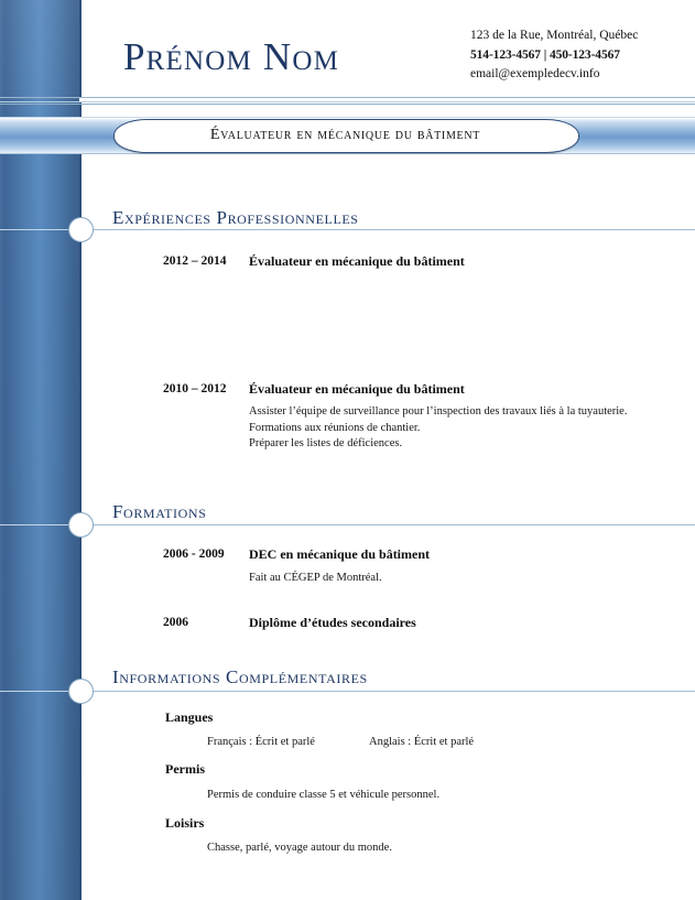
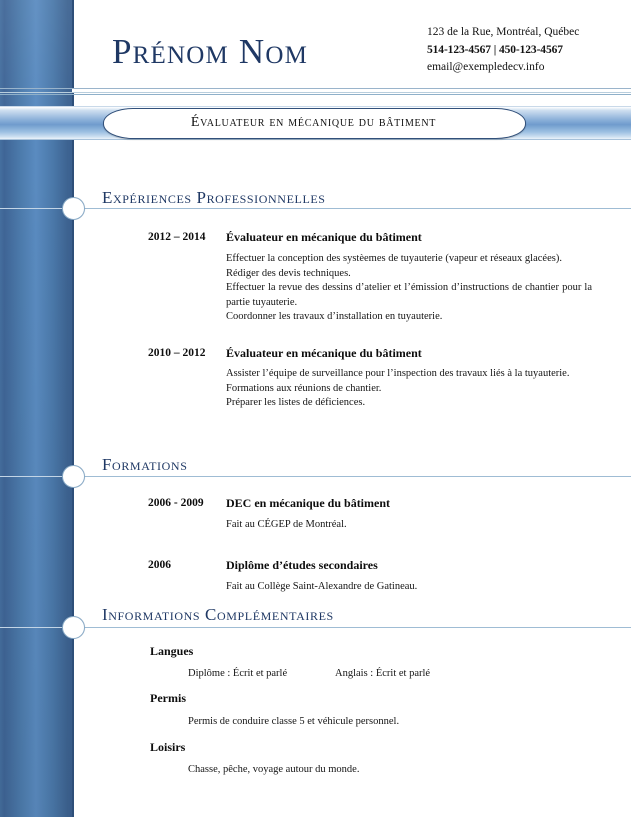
  Prénom Nom
  123 de la Rue, Montréal, Québec
  514-123-4567 | 450-123-4567
  email@exempledecv.info
  Évaluateur en mécanique du bâtiment
  Expériences Professionnelles
  2012 – 2014
  Évaluateur en mécanique du bâtiment
+ Effectuer la conception des systèemes de tuyauterie (vapeur et réseaux glacées).
+ Rédiger des devis techniques.
+ Effectuer la revue des dessins d’atelier et l’émission d’instructions de chantier pour la partie tuyauterie.
+ Coordonner les travaux d’installation en tuyauterie.
  2010 – 2012
  Évaluateur en mécanique du bâtiment
  Assister l’équipe de surveillance pour l’inspection des travaux liés à la tuyauterie.
  Formations aux réunions de chantier.
  Préparer les listes de déficiences.
  Formations
  2006 - 2009
  DEC en mécanique du bâtiment
  Fait au CÉGEP de Montréal.
  2006
  Diplôme d’études secondaires
+ Fait au Collège Saint-Alexandre de Gatineau.
  Informations Complémentaires
  Langues
- Français : Écrit et parlé
+ Diplôme : Écrit et parlé
  Anglais : Écrit et parlé
  Permis
  Permis de conduire classe 5 et véhicule personnel.
  Loisirs
- Chasse, parlé, voyage autour du monde.
+ Chasse, pêche, voyage autour du monde.
